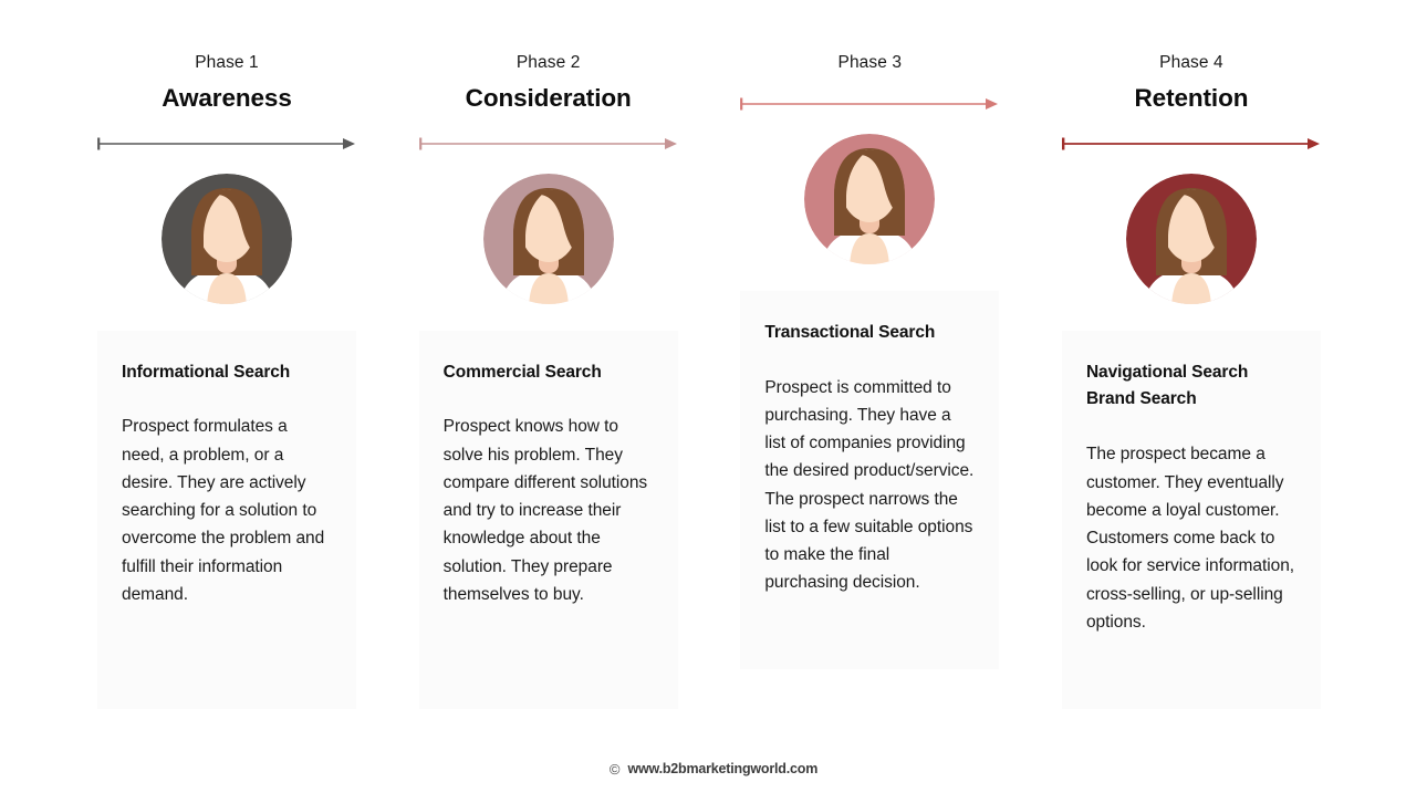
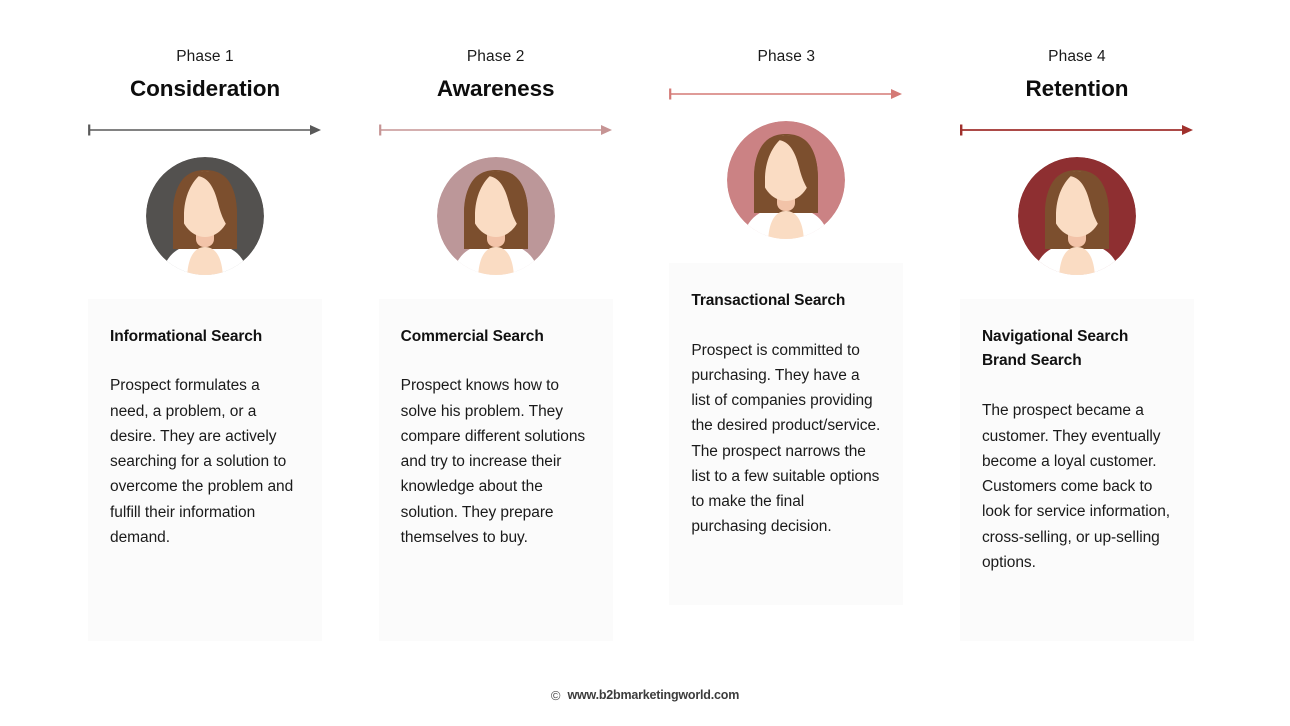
  Phase 1
- Awareness
+ Consideration
  Informational Search
  Prospect formulates a need, a problem, or a desire. They are actively searching for a solution to overcome the problem and fulfill their information demand.
  Phase 2
- Consideration
+ Awareness
  Commercial Search
  Prospect knows how to solve his problem. They compare different solutions and try to increase their knowledge about the solution. They prepare themselves to buy.
  Phase 3
  Transactional Search
  Prospect is committed to purchasing. They have a list of companies providing the desired product/service. The prospect narrows the list to a few suitable options to make the final purchasing decision.
  Phase 4
  Retention
  Navigational Search
  Brand Search
  The prospect became a customer. They eventually become a loyal customer. Customers come back to look for service information, cross-selling, or up-selling options.
  ©
  www.b2bmarketingworld.com
